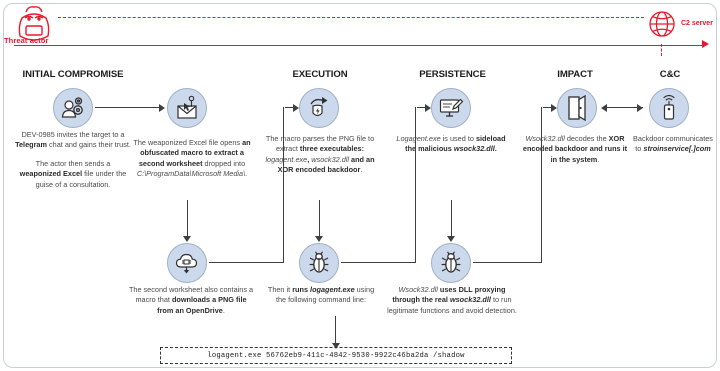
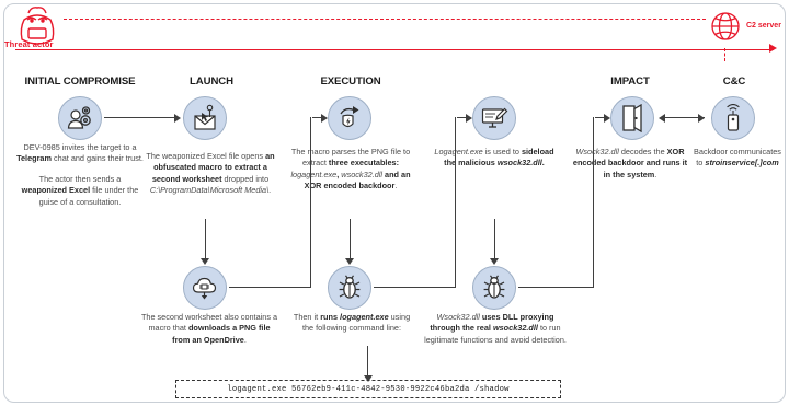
  Threat actor
  INITIAL COMPROMISE
+ LAUNCH
  EXECUTION
- PERSISTENCE
  IMPACT
  C&C
  DEV-0985 invites the target to a Telegram chat and gains their trust.
  The actor then sends a weaponized Excel file under the guise of a consultation.
  The weaponized Excel file opens an obfuscated macro to extract a second worksheet dropped into C:\ProgramData\Microsoft Media\.
  Theacro parses the PNG file to extract three executables: logagent.exe, wsock32.dll and an XOR encoded backdoor.
  Logaent.exe is used to sideload th malicious wsock32.dll.
  Wsok32.dll decodes the XOR encoed backdoor and runs it in the system.
  Backdoor communicates to stroinservice[.]com
  The second worksheet also contains a macro that downloads a PNG file from an OpenDrive.
  Then it runs logagent.exe using the following command line:
  Wsock32.dll uses DLL proxying through the real wsock32.dll to run legitimate functions and avoid detection.
  logagent.exe 56762eb9-411c-4842-9530-9922c46ba2da /shadow
